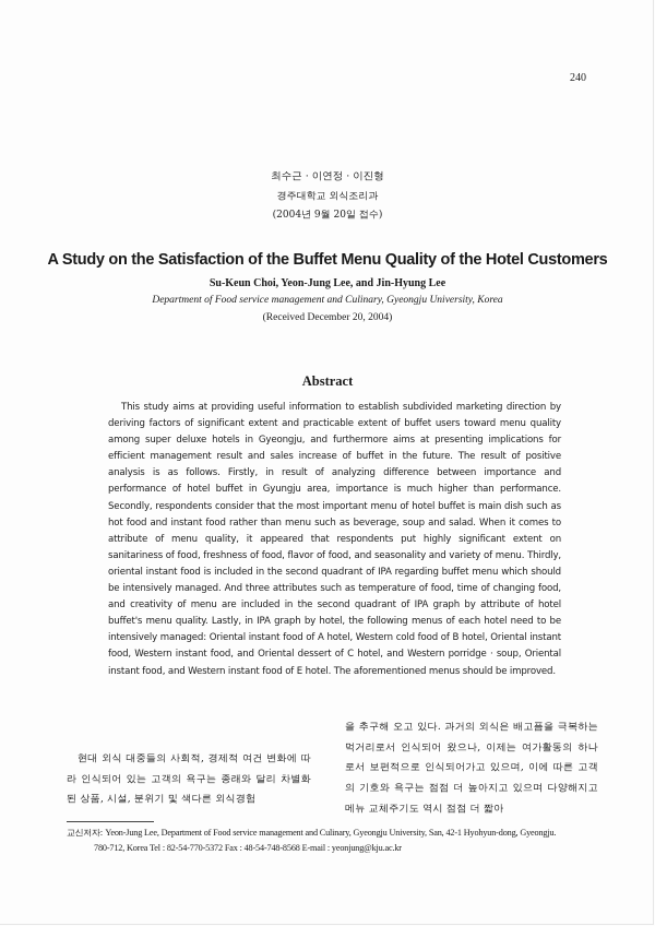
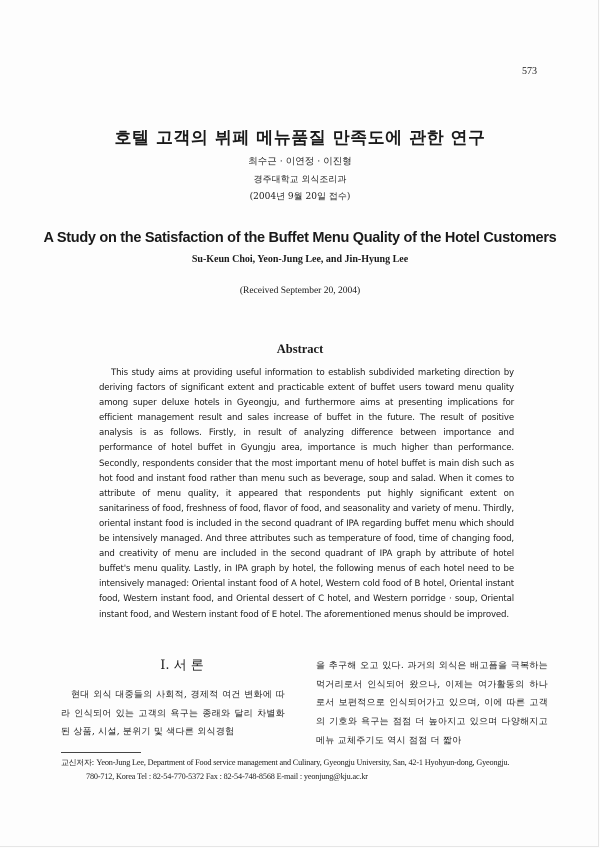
- 240
+ 573
+ 호텔 고객의 뷔페 메뉴품질 만족도에 관한 연구
  최수근 · 이연정 · 이진형
  경주대학교 외식조리과
  (2004년 9월 20일 접수)
  A Study on the Satisfaction of the Buffet Menu Quality of the Hotel Customers
  Su-Keun Choi, Yeon-Jung Lee, and Jin-Hyung Lee
- Department of Food service management and Culinary, Gyeongju University, Korea
- (Received December 20, 2004)
+ (Received September 20, 2004)
  Abstract
  This study aims at providing useful information to establish subdivided marketing direction by deriving factors of significant extent and practicable extent of buffet users toward menu quality among super deluxe hotels in Gyeongju, and furthermore aims at presenting implications for efficient management result and sales increase of buffet in the future. The result of positive analysis is as follows. Firstly, in result of analyzing difference between importance and performance of hotel buffet in Gyungju area, importance is much higher than performance. Secondly, respondents consider that the most important menu of hotel buffet is main dish such as hot food and instant food rather than menu such as beverage, soup and salad. When it comes to attribute of menu quality, it appeared that respondents put highly significant extent on sanitariness of food, freshness of food, flavor of food, and seasonality and variety of menu. Thirdly, oriental instant food is included in the second quadrant of IPA regarding buffet menu which should be intensively managed. And three attributes such as temperature of food, time of changing food, and creativity of menu are included in the second quadrant of IPA graph by attribute of hotel buffet's menu quality. Lastly, in IPA graph by hotel, the following menus of each hotel need to be intensively managed: Oriental instant food of A hotel, Western cold food of B hotel, Oriental instant food, Western instant food, and Oriental dessert of C hotel, and Western porridge · soup, Oriental instant food, and Western instant food of E hotel. The aforementioned menus should be improved.
+ I. 서 론
  현대 외식 대중들의 사회적, 경제적 여건 변화에 따라 인식되어 있는 고객의 욕구는 종래와 달리 차별화 된 상품, 시설, 분위기 및 색다른 외식경험
  을 추구해 오고 있다. 과거의 외식은 배고픔을 극복하는 먹거리로서 인식되어 왔으나, 이제는 여가활동의 하나로서 보편적으로 인식되어가고 있으며, 이에 따른 고객의 기호와 욕구는 점점 더 높아지고 있으며 다양해지고 메뉴 교체주기도 역시 점점 더 짧아
  교신저자: Yeon-Jung Lee, Department of Food service management and Culinary, Gyeongju University, San, 42-1 Hyohyun-dong, Gyeongju.
- 780-712, Korea Tel : 82-54-770-5372 Fax : 48-54-748-8568 E-mail : yeonjung@kju.ac.kr
+ 780-712, Korea Tel : 82-54-770-5372 Fax : 82-54-748-8568 E-mail : yeonjung@kju.ac.kr
